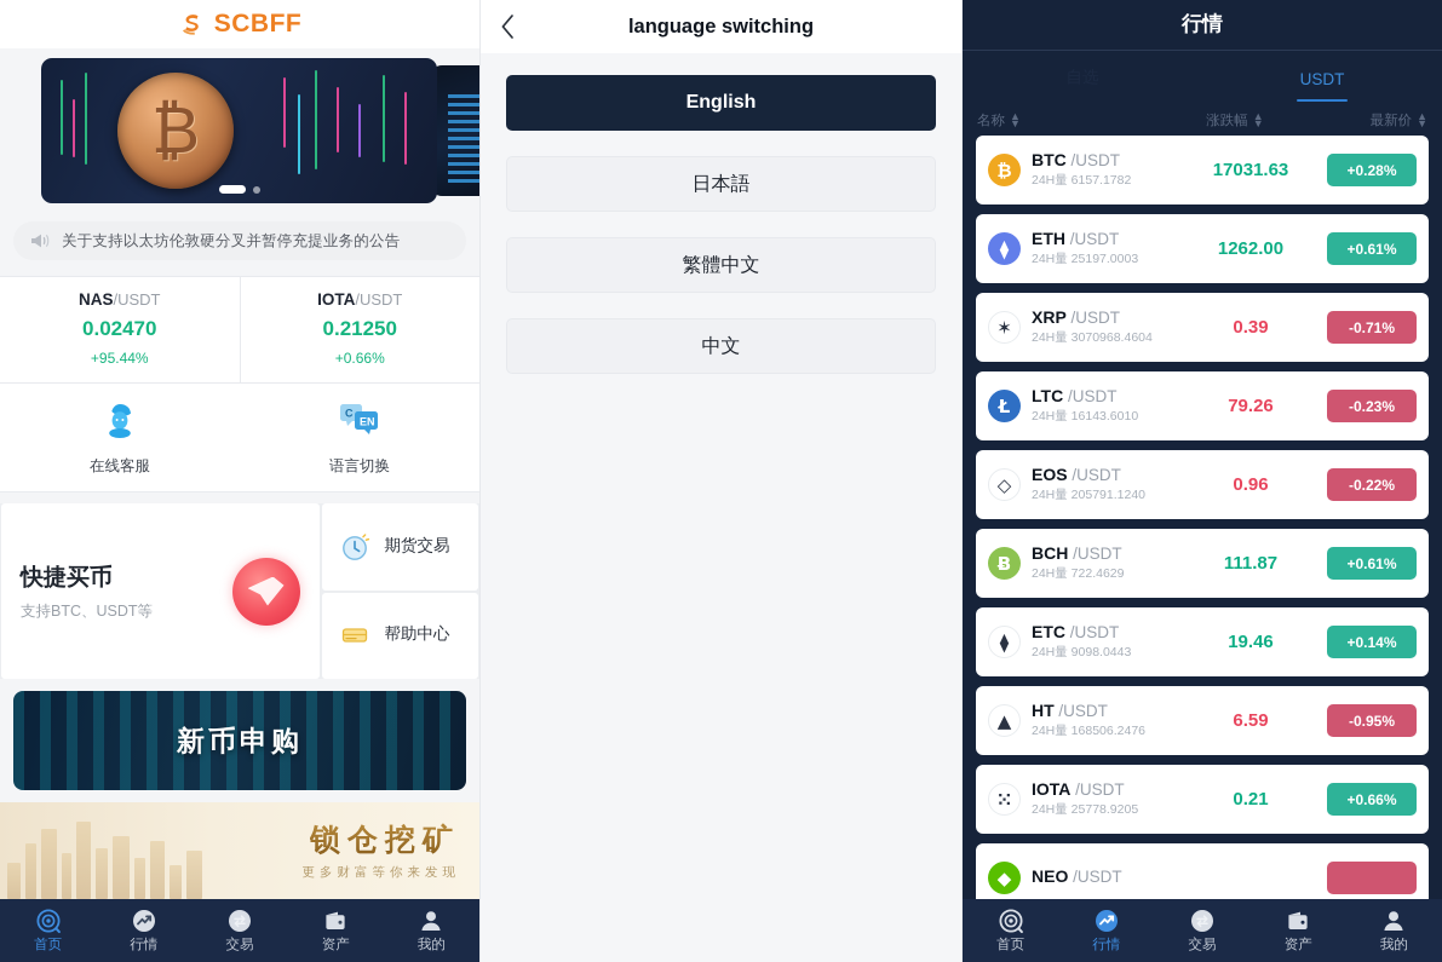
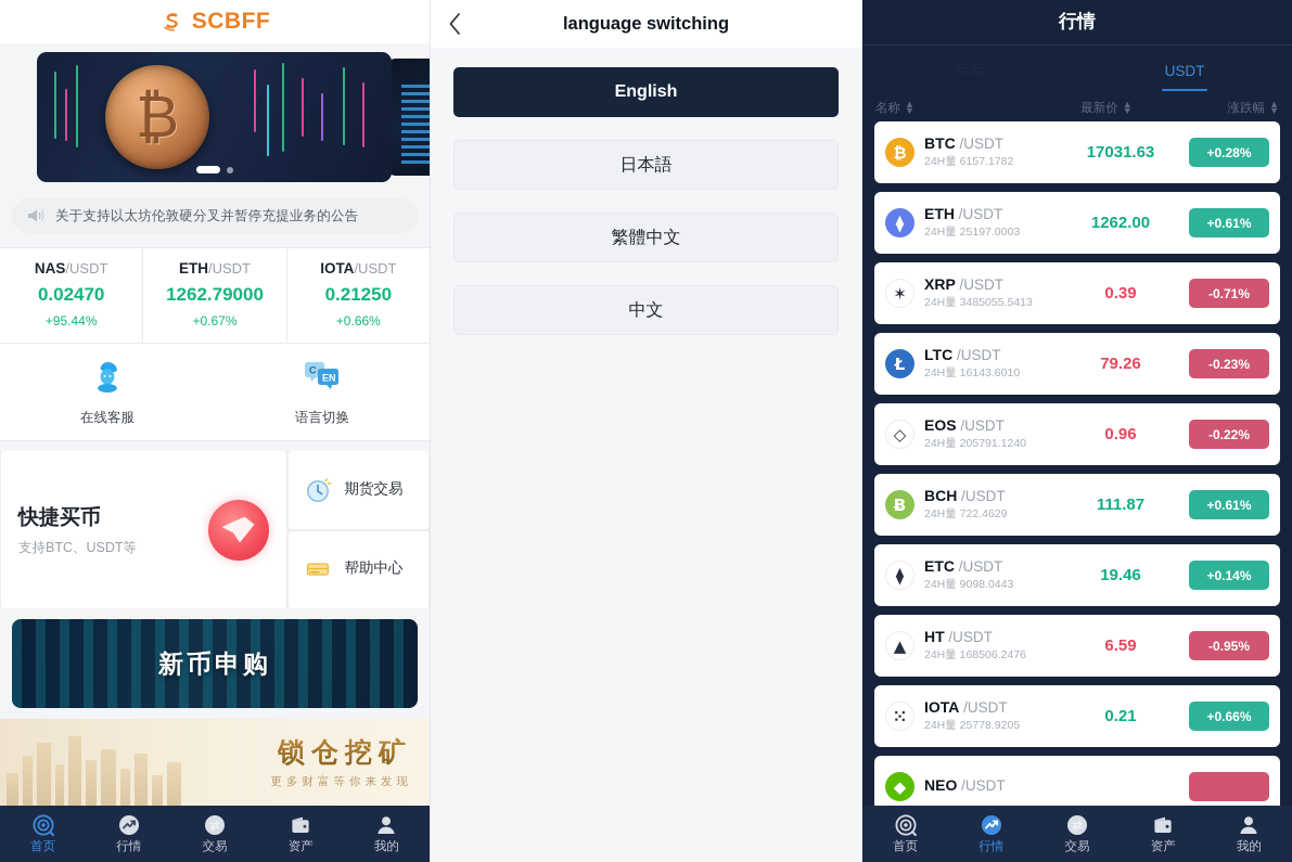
  SCBFF
  关于支持以太坊伦敦硬分叉并暂停充提业务的公告
  NAS/USDT
  0.02470
  +95.44%
+ ETH/USDT
+ 1262.79000
+ +0.67%
  IOTA/USDT
  0.21250
  +0.66%
  在线客服
  C
  EN
  语言切换
  快捷买币
  支持BTC、USDT等
  期货交易
  帮助中心
  新币申购
  锁仓挖矿
  更多财富等你来发现
  首页
  行情
  交易
  资产
  我的
  language switching
  English
  日本語
  繁體中文
  中文
  行情
  USDT
  名称
  ▲
  ▼
- 涨跌幅
+ 最新价
  ▲
  ▼
- 最新价
+ 涨跌幅
  ▲
  ▼
  ₿
  BTC /USDT
  24H量 6157.1782
  17031.63
  +0.28%
  ⧫
  ETH /USDT
  24H量 25197.0003
  1262.00
  +0.61%
  ✶
  XRP /USDT
- 24H量 3070968.4604
+ 24H量 3485055.5413
  0.39
  -0.71%
  Ł
  LTC /USDT
  24H量 16143.6010
  79.26
  -0.23%
  ◇
  EOS /USDT
  24H量 205791.1240
  0.96
  -0.22%
  Ƀ
  BCH /USDT
  24H量 722.4629
  111.87
  +0.61%
  ⧫
  ETC /USDT
  24H量 9098.0443
  19.46
  +0.14%
  ▲
  HT /USDT
  24H量 168506.2476
  6.59
  -0.95%
  ⁙
  IOTA /USDT
  24H量 25778.9205
  0.21
  +0.66%
  ◆
  NEO /USDT
  首页
  行情
  交易
  资产
  我的
